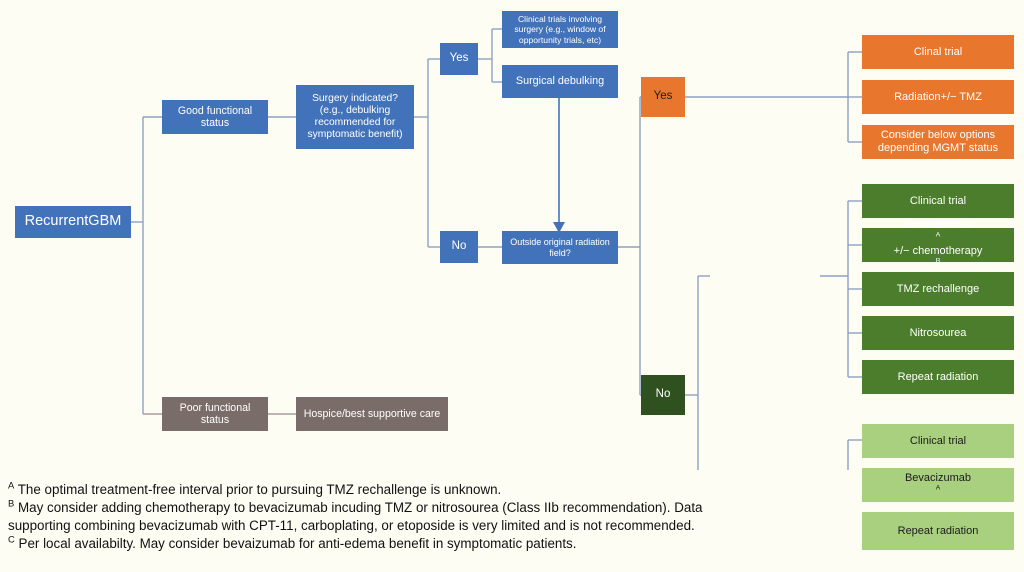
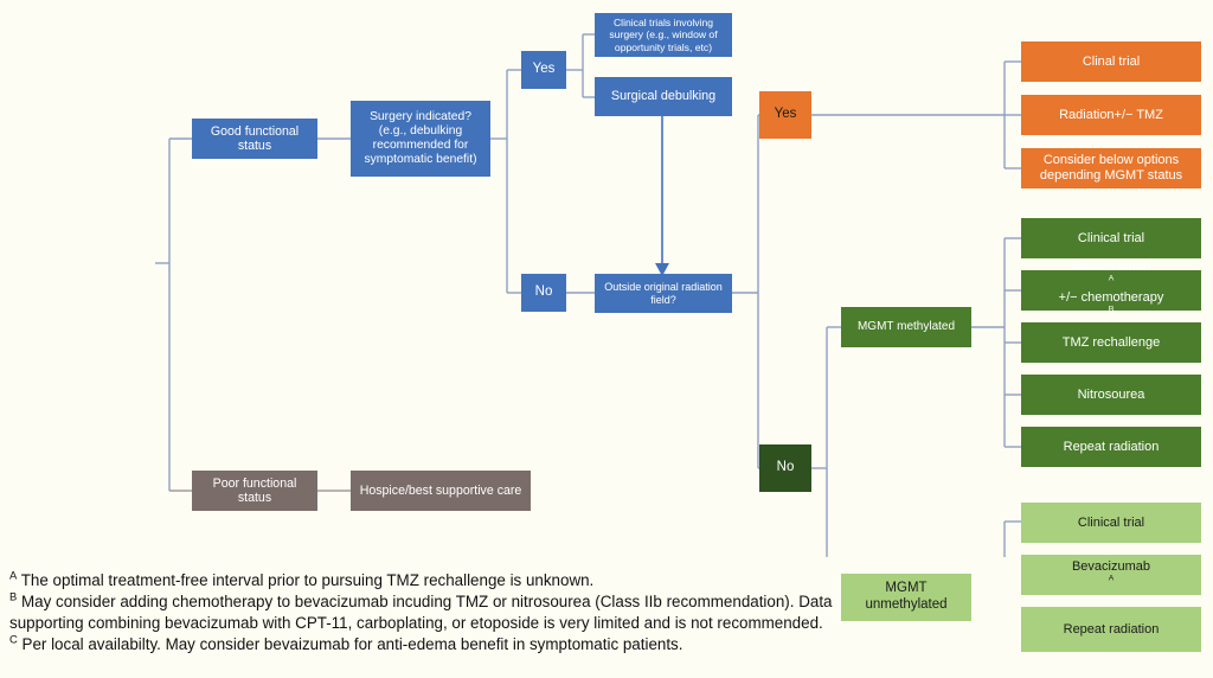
- RecurrentGBM
  Good functional status
  Surgery indicated? (e.g., debulking recommended for symptomatic benefit)
  Yes
  No
  Clinical trials involving surgery (e.g., window of opportunity trials, etc)
  Surgical debulking
  Outside original radiation field?
  Yes
  No
  Poor functional status
  Hospice/best supportive care
+ MGMT methylated
+ MGMT unmethylated
  Clinal trial
  Radiation+/− TMZ
  Consider below options depending MGMT status
  Clinical trial
  Bevacizumab
  +/− chemotherapy
  TMZ rechallenge
  Nitrosourea
  Repeat radiation
  Clinical trial
  Bevacizumab
  Repeat radiation
  A The optimal treatment-free interval prior to pursuing TMZ rechallenge is unknown.
  B May consider adding chemotherapy to bevacizumab incuding TMZ or nitrosourea (Class IIb recommendation). Data supporting combining bevacizumab with CPT-11, carboplating, or etoposide is very limited and is not recommended.
  C Per local availabilty. May consider bevaizumab for anti-edema benefit in symptomatic patients.
